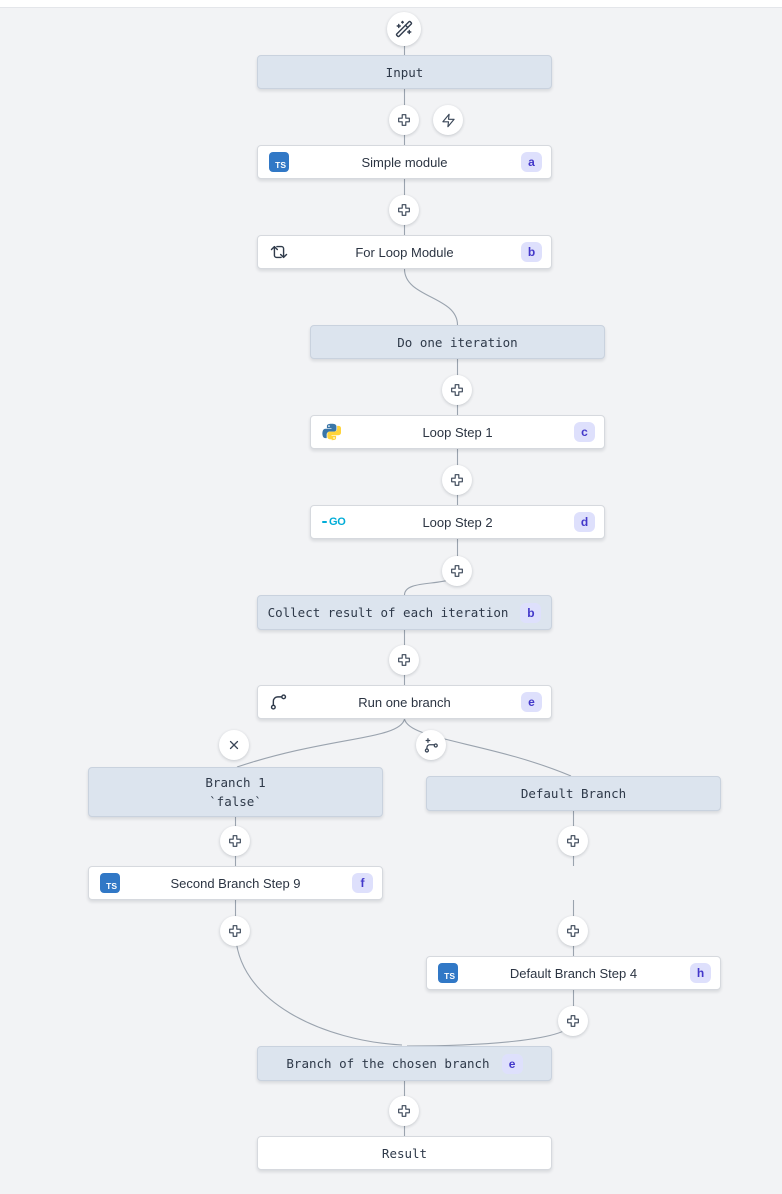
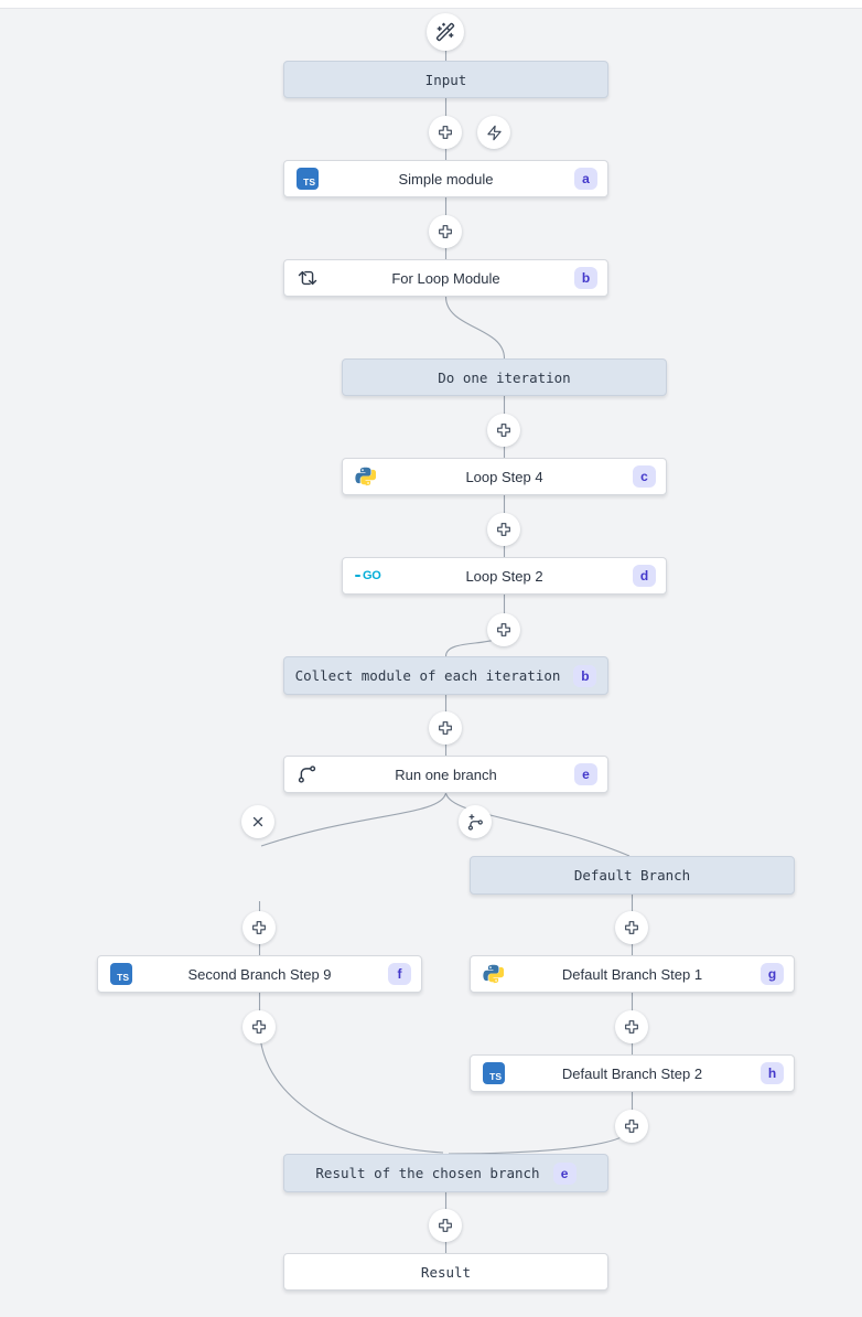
  Input
  TS
  Simple module
  a
  For Loop Module
  b
  Do one iteration
- Loop Step 1
+ Loop Step 4
  c
  GO
  Loop Step 2
  d
- Collect result of each iteration
+ Collect module of each iteration
  b
  Run one branch
  e
- Branch 1
- `false`
  Default Branch
  TS
  Second Branch Step 9
  f
+ Default Branch Step 1
+ g
  TS
- Default Branch Step 4
+ Default Branch Step 2
  h
- Branch of the chosen branch
+ Result of the chosen branch
  e
  Result
